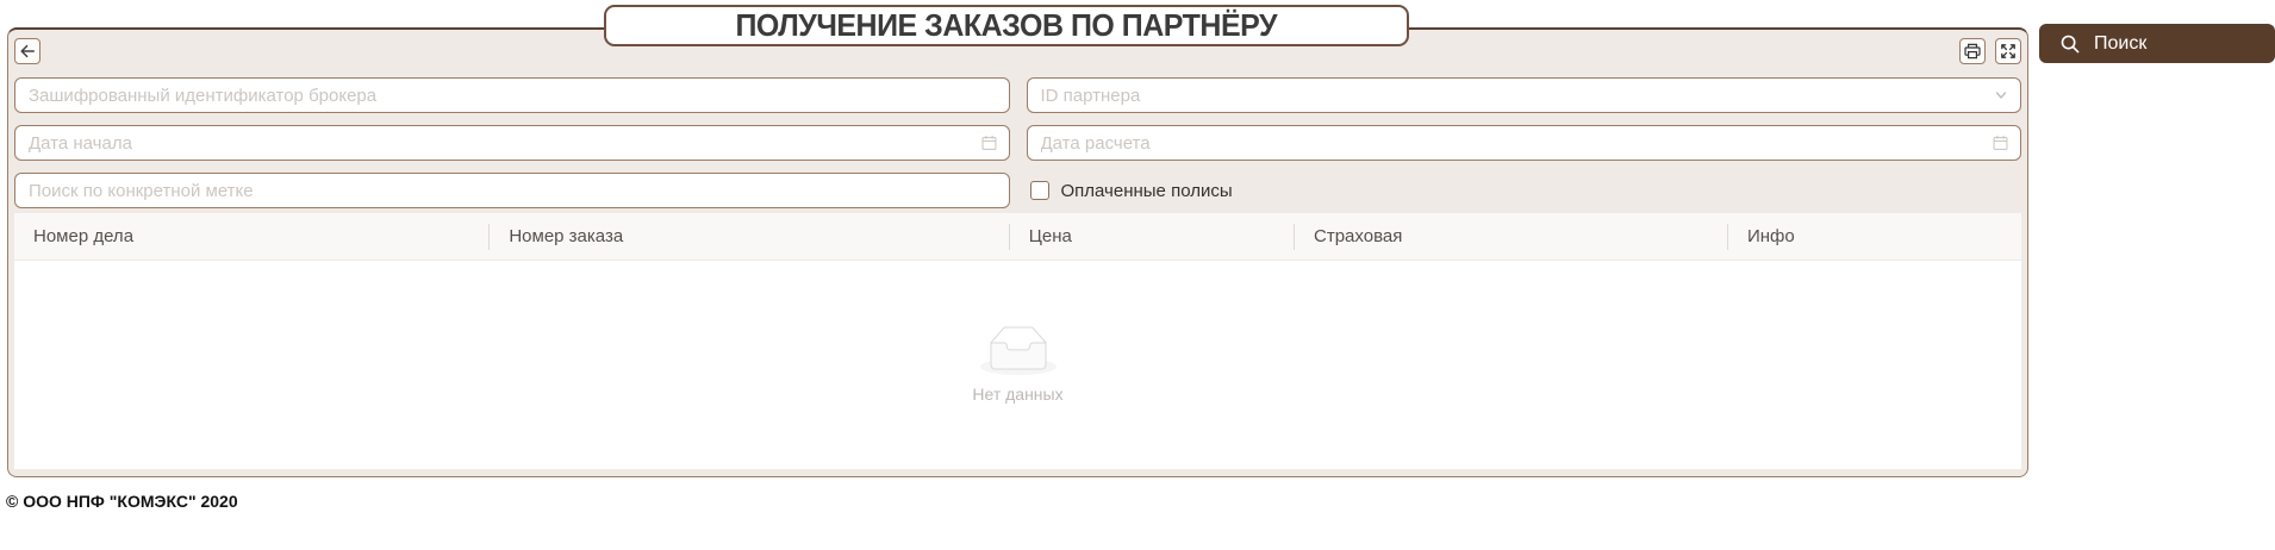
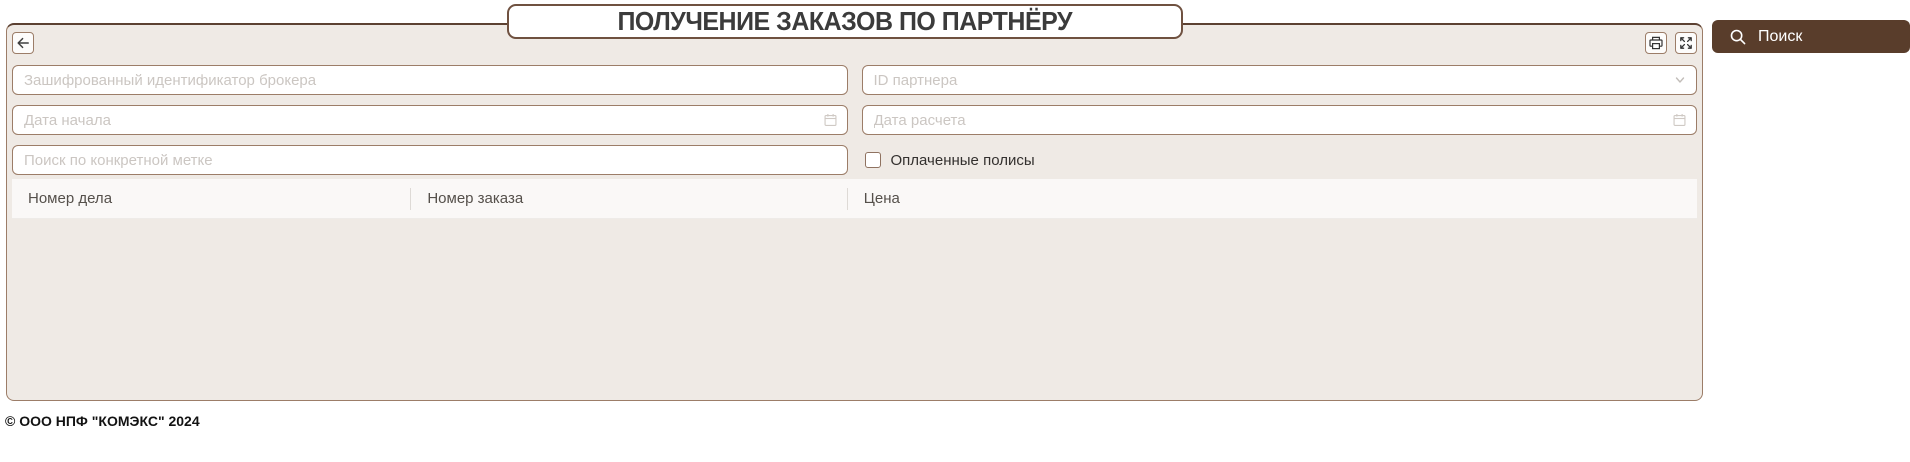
  ПОЛУЧЕНИЕ ЗАКАЗОВ ПО ПАРТНЁРУ
  Поиск
  Зашифрованный идентификатор брокера
  ID партнера
  Дата начала
  Дата расчета
  Поиск по конкретной метке
  Оплаченные полисы
  Номер дела
  Номер заказа
  Цена
- Страховая
- Инфо
- Нет данных
- © ООО НПФ "КОМЭКС" 2020
+ © ООО НПФ "КОМЭКС" 2024
